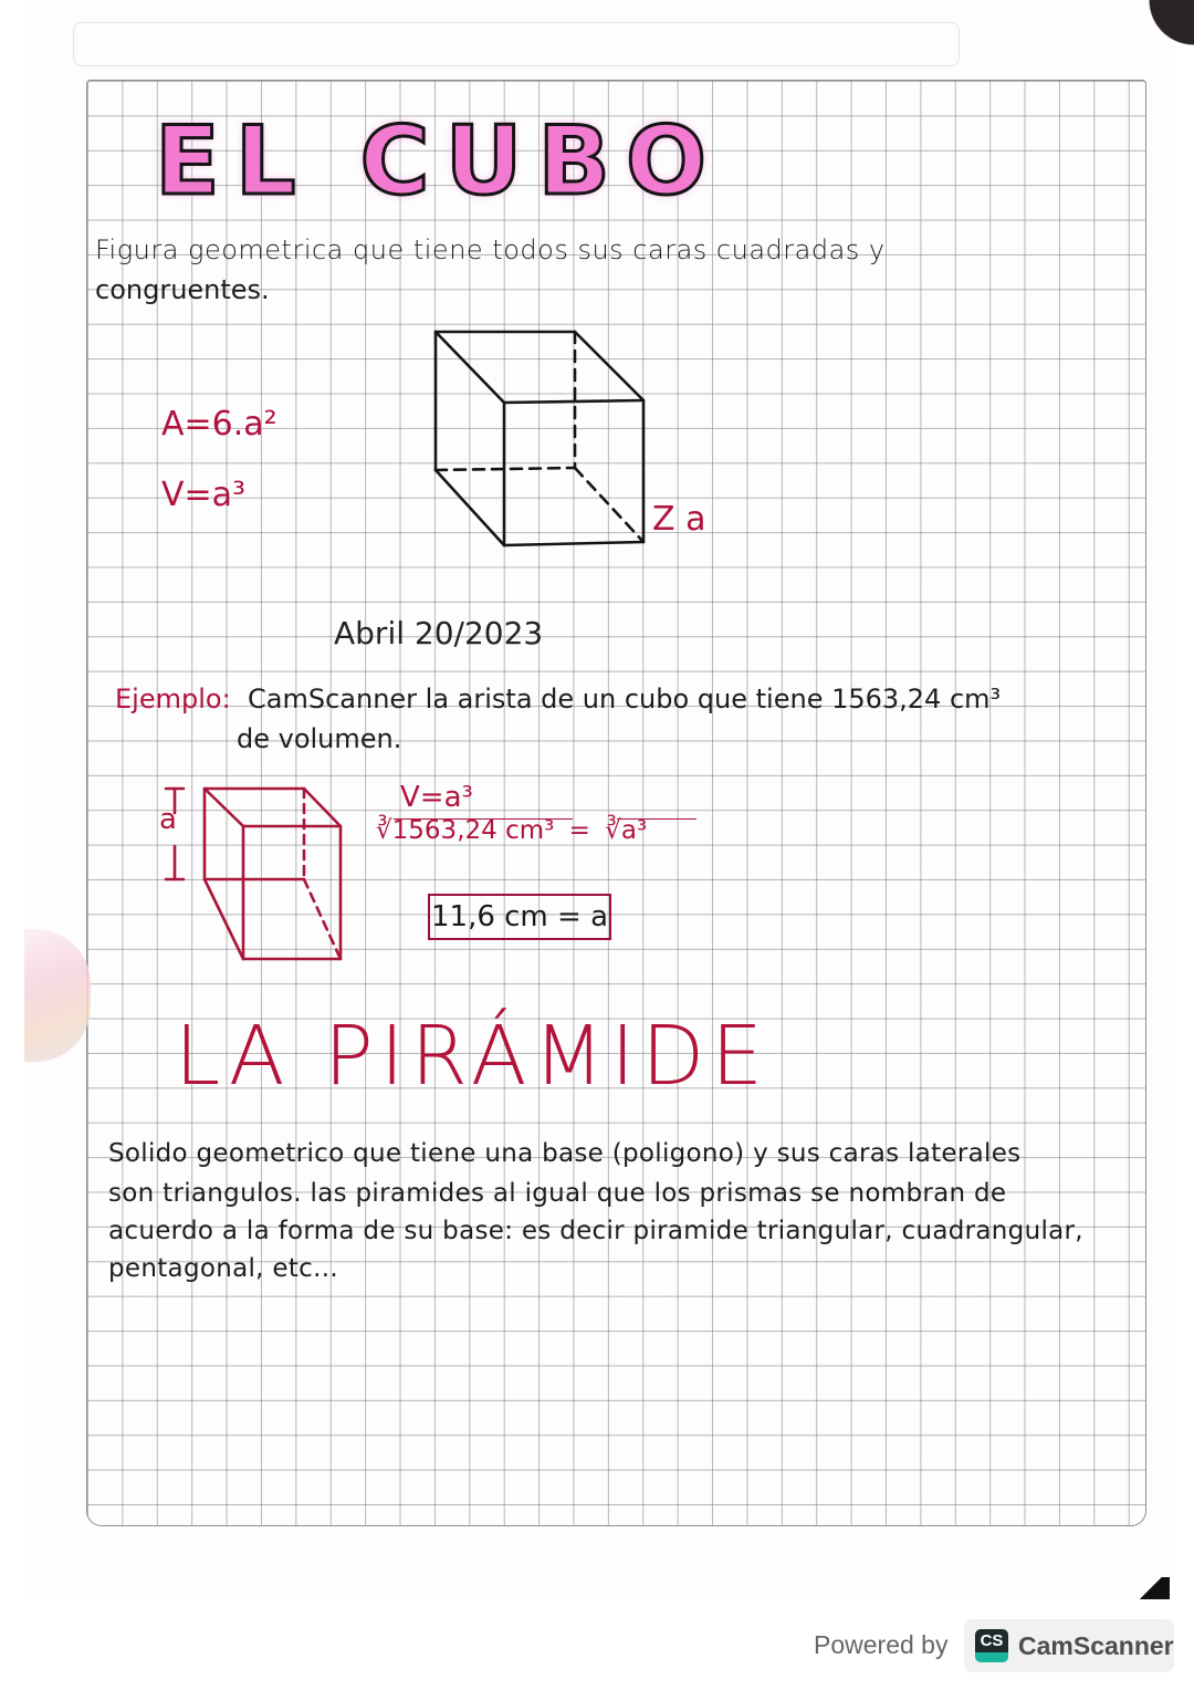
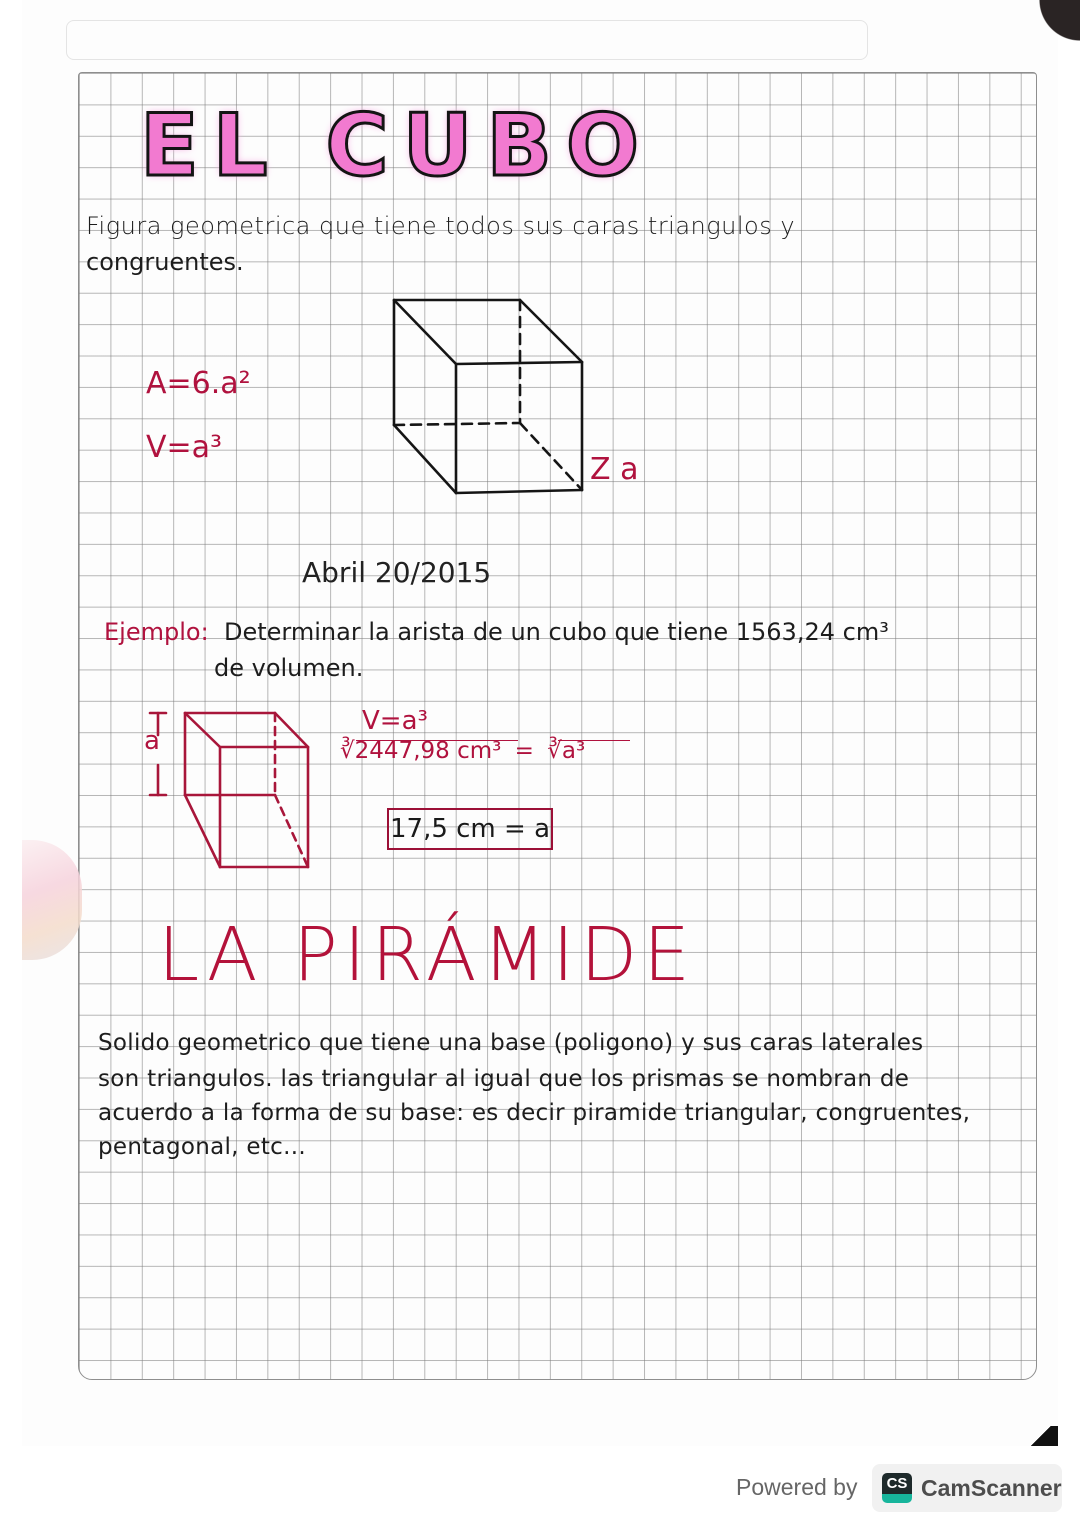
  EL CUBO
- Figura geometrica que tiene todos sus caras cuadradas y
+ Figura geometrica que tiene todos sus caras triangulos y
  congruentes.
  A=6.a²
  V=a³
  Z a
- Abril 20/2023
+ Abril 20/2015
  Ejemplo:
- CamScanner la arista de un cubo que tiene 1563,24 cm³
+ Determinar la arista de un cubo que tiene 1563,24 cm³
  de volumen.
  a
  V=a³
- ∛1563,24 cm³ = ∛a³
+ ∛2447,98 cm³ = ∛a³
- 11,6 cm = a
+ 17,5 cm = a
  LA PIRÁMIDE
  Solido geometrico que tiene una base (poligono) y sus caras laterales
- son triangulos. las piramides al igual que los prismas se nombran de
+ son triangulos. las triangular al igual que los prismas se nombran de
- acuerdo a la forma de su base: es decir piramide triangular, cuadrangular,
+ acuerdo a la forma de su base: es decir piramide triangular, congruentes,
  pentagonal, etc...
  Powered by
  CS
  CamScanner
